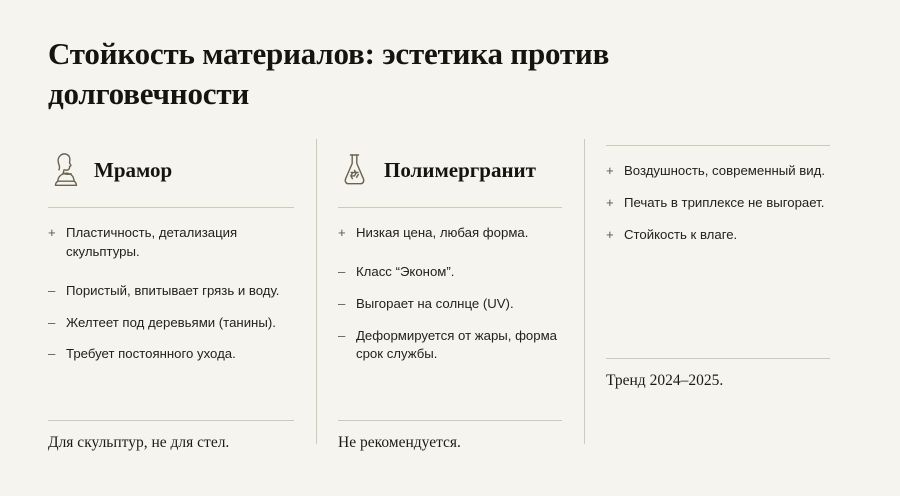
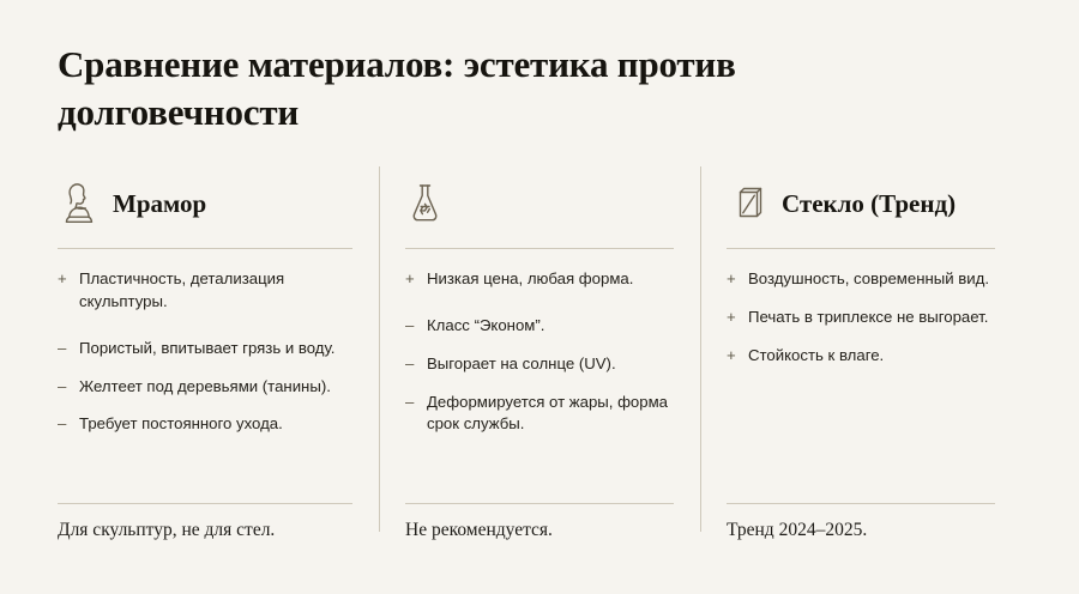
- Стойкость материалов: эстетика против долговечности
+ Сравнение материалов: эстетика против долговечности
  Мрамор
  +
  Пластичность, детализация скульптуры.
  –
  Пористый, впитывает грязь и воду.
  –
  Желтеет под деревьями (танины).
  –
  Требует постоянного ухода.
  Для скульптур, не для стел.
- Полимергранит
  +
  Низкая цена, любая форма.
  –
  Класс “Эконом”.
  –
  Выгорает на солнце (UV).
  –
  Деформируется от жары, форма срок службы.
  Не рекомендуется.
+ Стекло (Тренд)
  +
  Воздушность, современный вид.
  +
  Печать в триплексе не выгорает.
  +
  Стойкость к влаге.
  Тренд 2024–2025.
